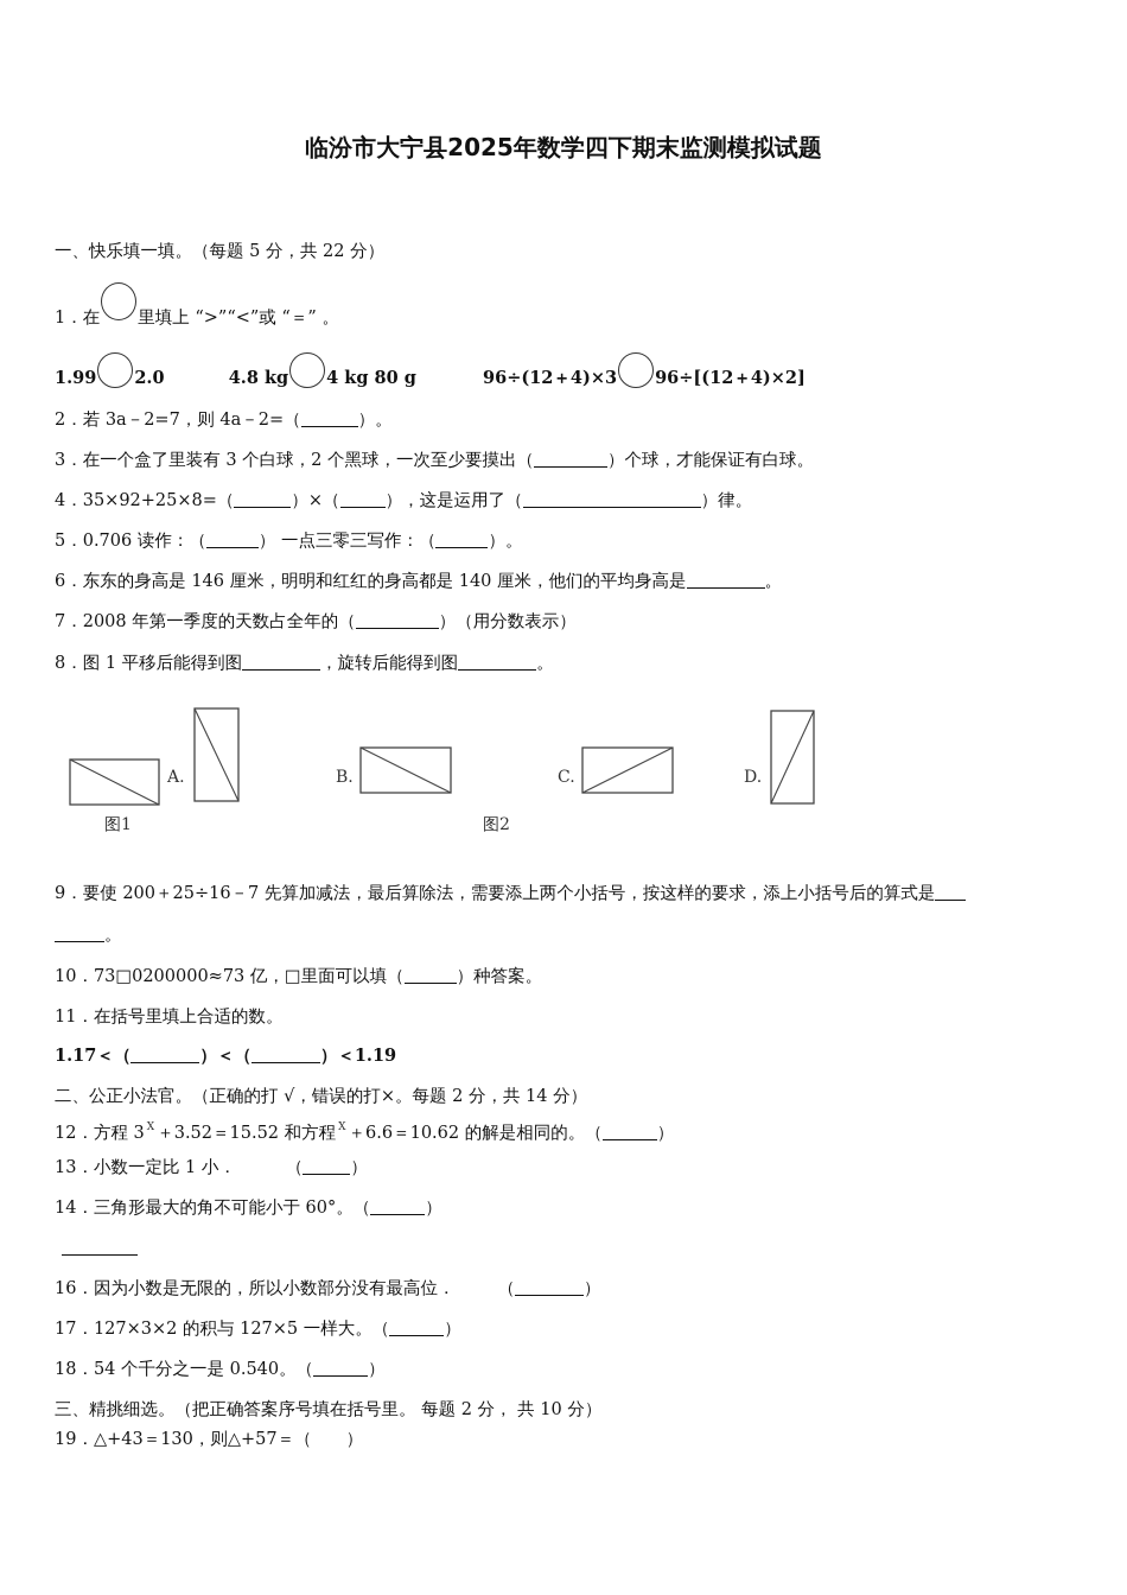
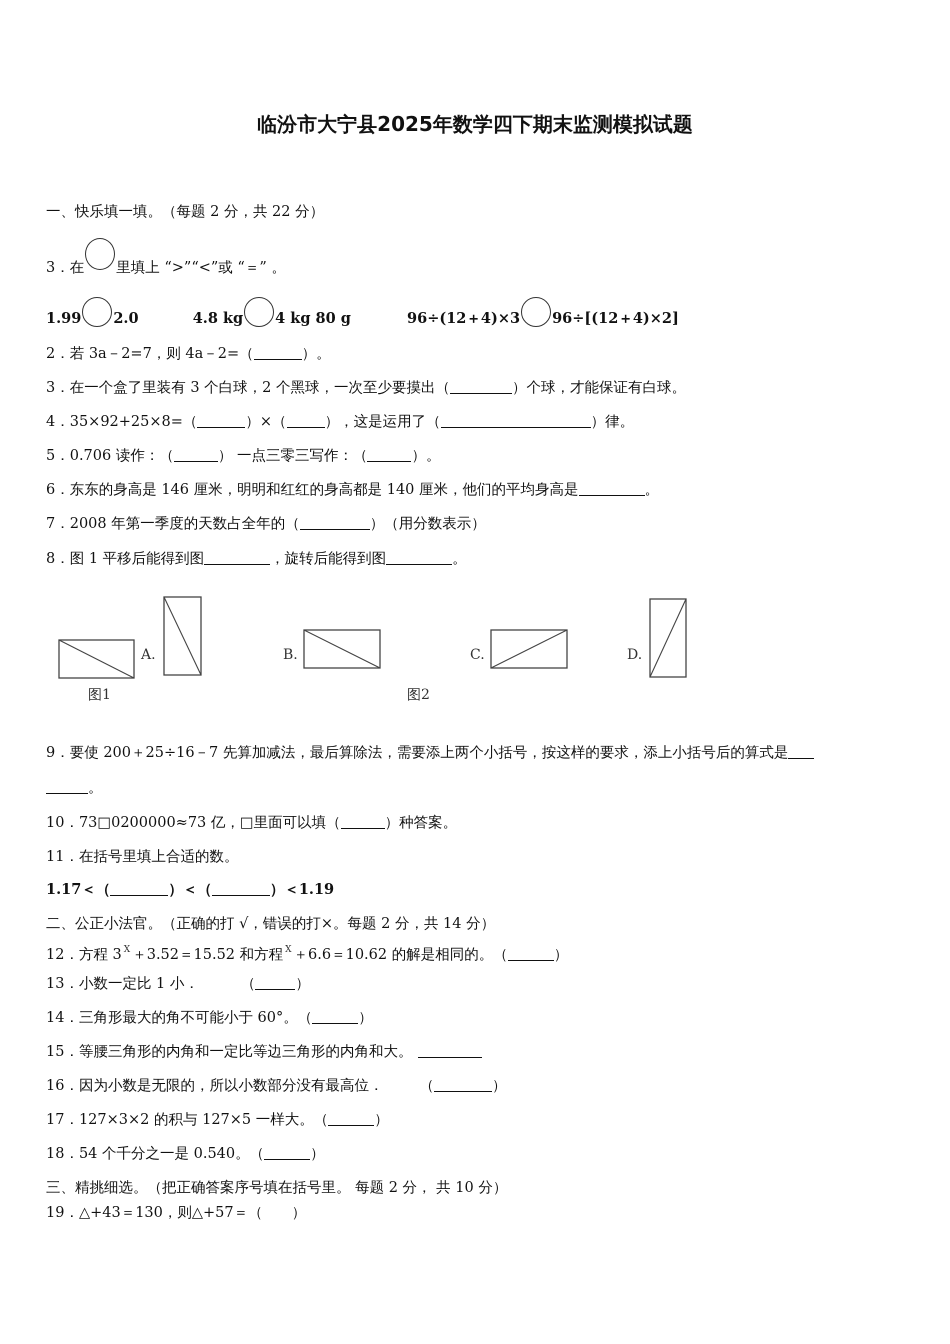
  临汾市大宁县2025年数学四下期末监测模拟试题
- 一、快乐填一填。（每题 5 分，共 22 分）
+ 一、快乐填一填。（每题 2 分，共 22 分）
- 1．在 里填上 “>”“<”或 “＝” 。
+ 3．在 里填上 “>”“<”或 “＝” 。
  1.99 2.0 4.8 kg 4 kg 80 g 96÷(12＋4)×3 96÷[(12＋4)×2]
  2．若 3a－2=7，则 4a－2=（ ）。
  3．在一个盒了里装有 3 个白球，2 个黑球，一次至少要摸出（ ）个球，才能保证有白球。
  4．35×92+25×8=（ ）×（ ），这是运用了（ ）律。
  5．0.706 读作：（ ） 一点三零三写作：（ ）。
  6．东东的身高是 146 厘米，明明和红红的身高都是 140 厘米，他们的平均身高是 。
  7．2008 年第一季度的天数占全年的（ ）（用分数表示）
  8．图 1 平移后能得到图 ，旋转后能得到图 。
  图1
  A.
  B.
  图2
  C.
  D.
  9．要使 200＋25÷16－7 先算加减法，最后算除法，需要添上两个小括号，按这样的要求，添上小括号后的算式是
  。
  10．73□0200000≈73 亿，□里面可以填（ ）种答案。
  11．在括号里填上合适的数。
  1.17＜（ ）＜（ ）＜1.19
  二、公正小法官。（正确的打 √，错误的打×。每题 2 分，共 14 分）
  12．方程 3 X＋3.52＝15.52 和方程 X＋6.6＝10.62 的解是相同的。（ ）
  13．小数一定比 1 小． （ ）
  14．三角形最大的角不可能小于 60°。（ ）
+ 15．等腰三角形的内角和一定比等边三角形的内角和大。
  16．因为小数是无限的，所以小数部分没有最高位． （ ）
  17．127×3×2 的积与 127×5 一样大。（ ）
  18．54 个千分之一是 0.540。（ ）
  三、精挑细选。（把正确答案序号填在括号里。 每题 2 分， 共 10 分）
  19．△+43＝130，则△+57＝（ ）
